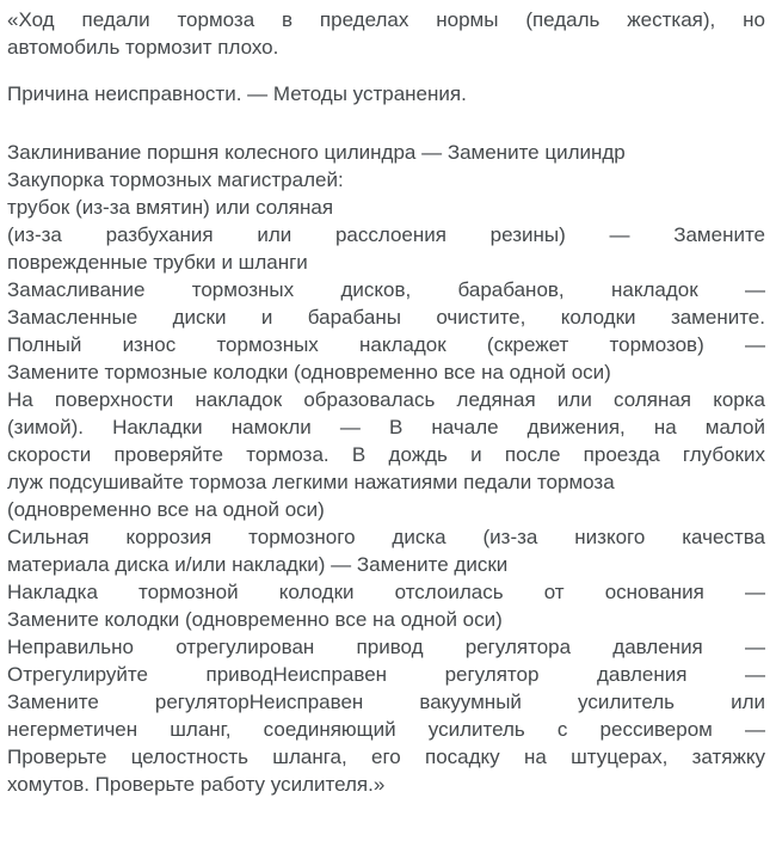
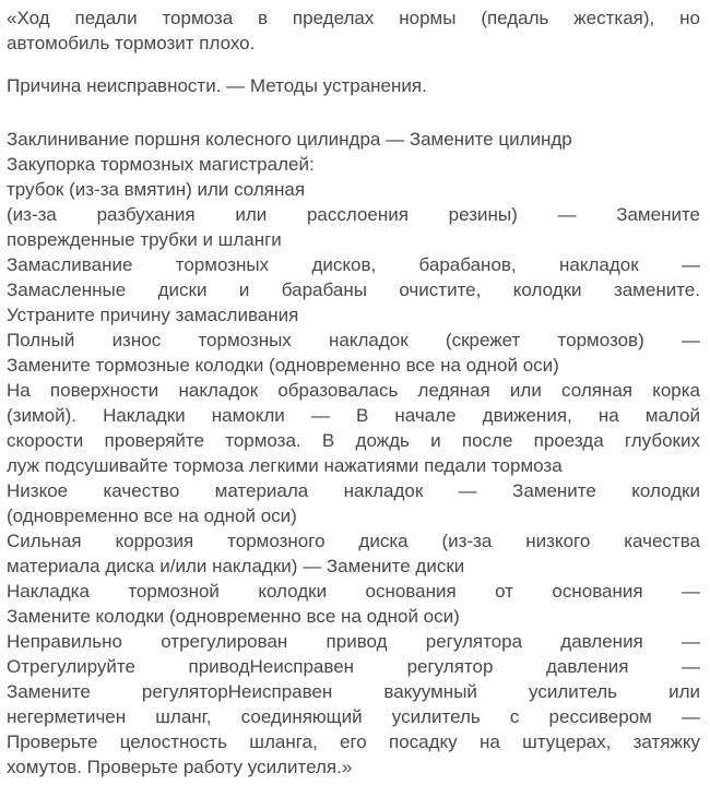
  «Ход педали тормоза в пределах нормы (педаль жесткая), но
  автомобиль тормозит плохо.
  Причина неисправности. — Методы устранения.
  Заклинивание поршня колесного цилиндра — Замените цилиндр
  Закупорка тормозных магистралей:
  трубок (из-за вмятин) или соляная
  (из-за разбухания или расслоения резины) — Замените
  поврежденные трубки и шланги
  Замасливание тормозных дисков, барабанов, накладок —
  Замасленные диски и барабаны очистите, колодки замените.
+ Устраните причину замасливания
  Полный износ тормозных накладок (скрежет тормозов) —
  Замените тормозные колодки (одновременно все на одной оси)
  На поверхности накладок образовалась ледяная или соляная корка
  (зимой). Накладки намокли — В начале движения, на малой
  скорости проверяйте тормоза. В дождь и после проезда глубоких
  луж подсушивайте тормоза легкими нажатиями педали тормоза
+ Низкое качество материала накладок — Замените колодки
  (одновременно все на одной оси)
  Сильная коррозия тормозного диска (из-за низкого качества
  материала диска и/или накладки) — Замените диски
- Накладка тормозной колодки отслоилась от основания —
+ Накладка тормозной колодки основания от основания —
  Замените колодки (одновременно все на одной оси)
  Неправильно отрегулирован привод регулятора давления —
  Отрегулируйте приводНеисправен регулятор давления —
  Замените регуляторНеисправен вакуумный усилитель или
  негерметичен шланг, соединяющий усилитель с рессивером —
  Проверьте целостность шланга, его посадку на штуцерах, затяжку
  хомутов. Проверьте работу усилителя.»
